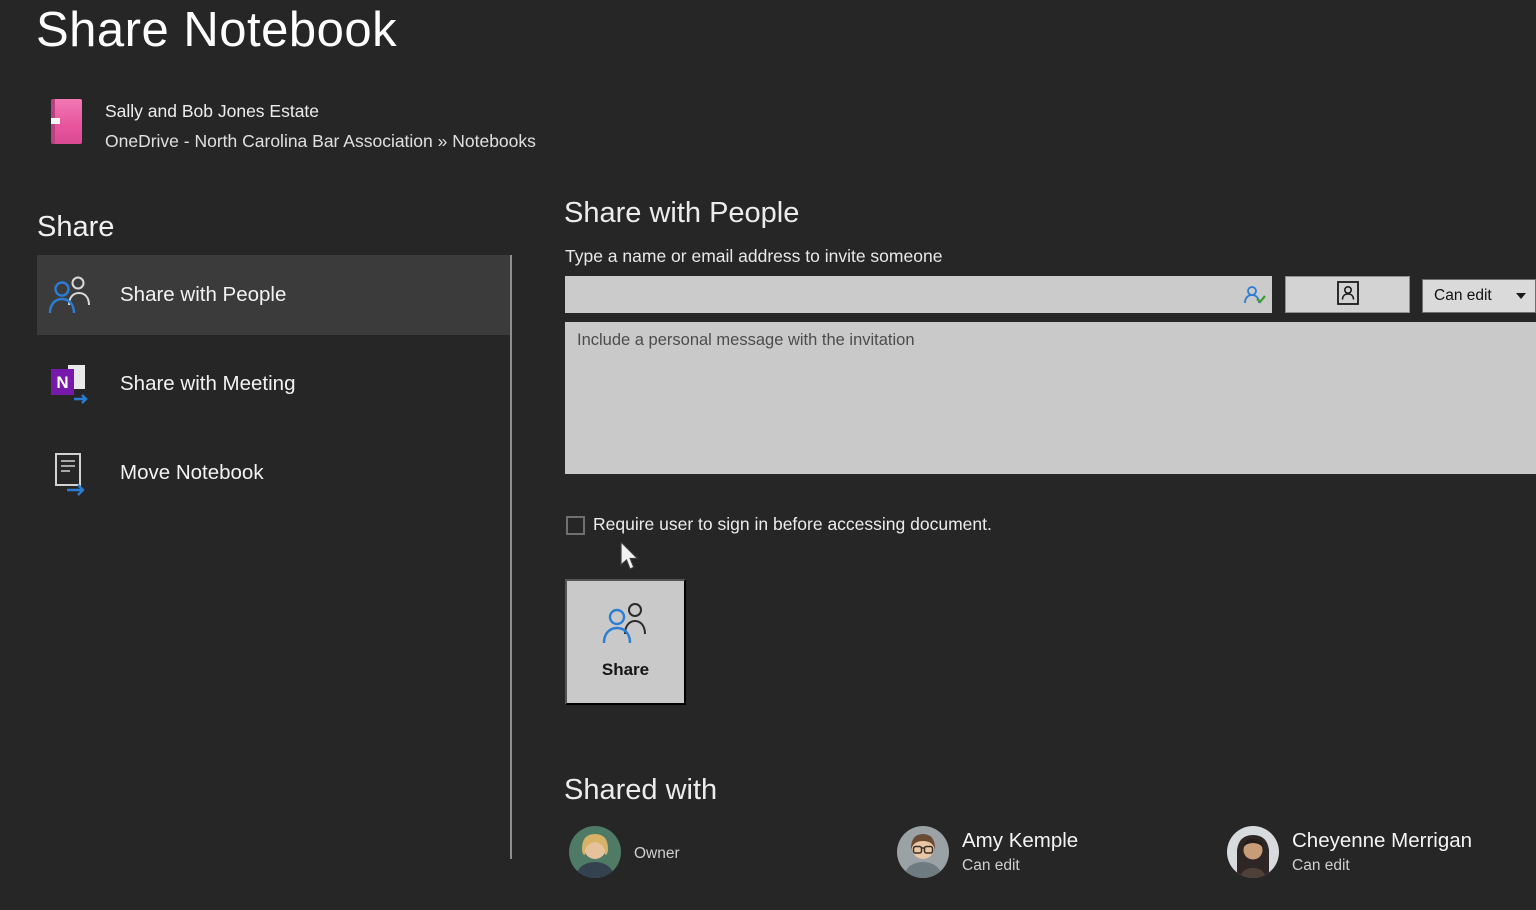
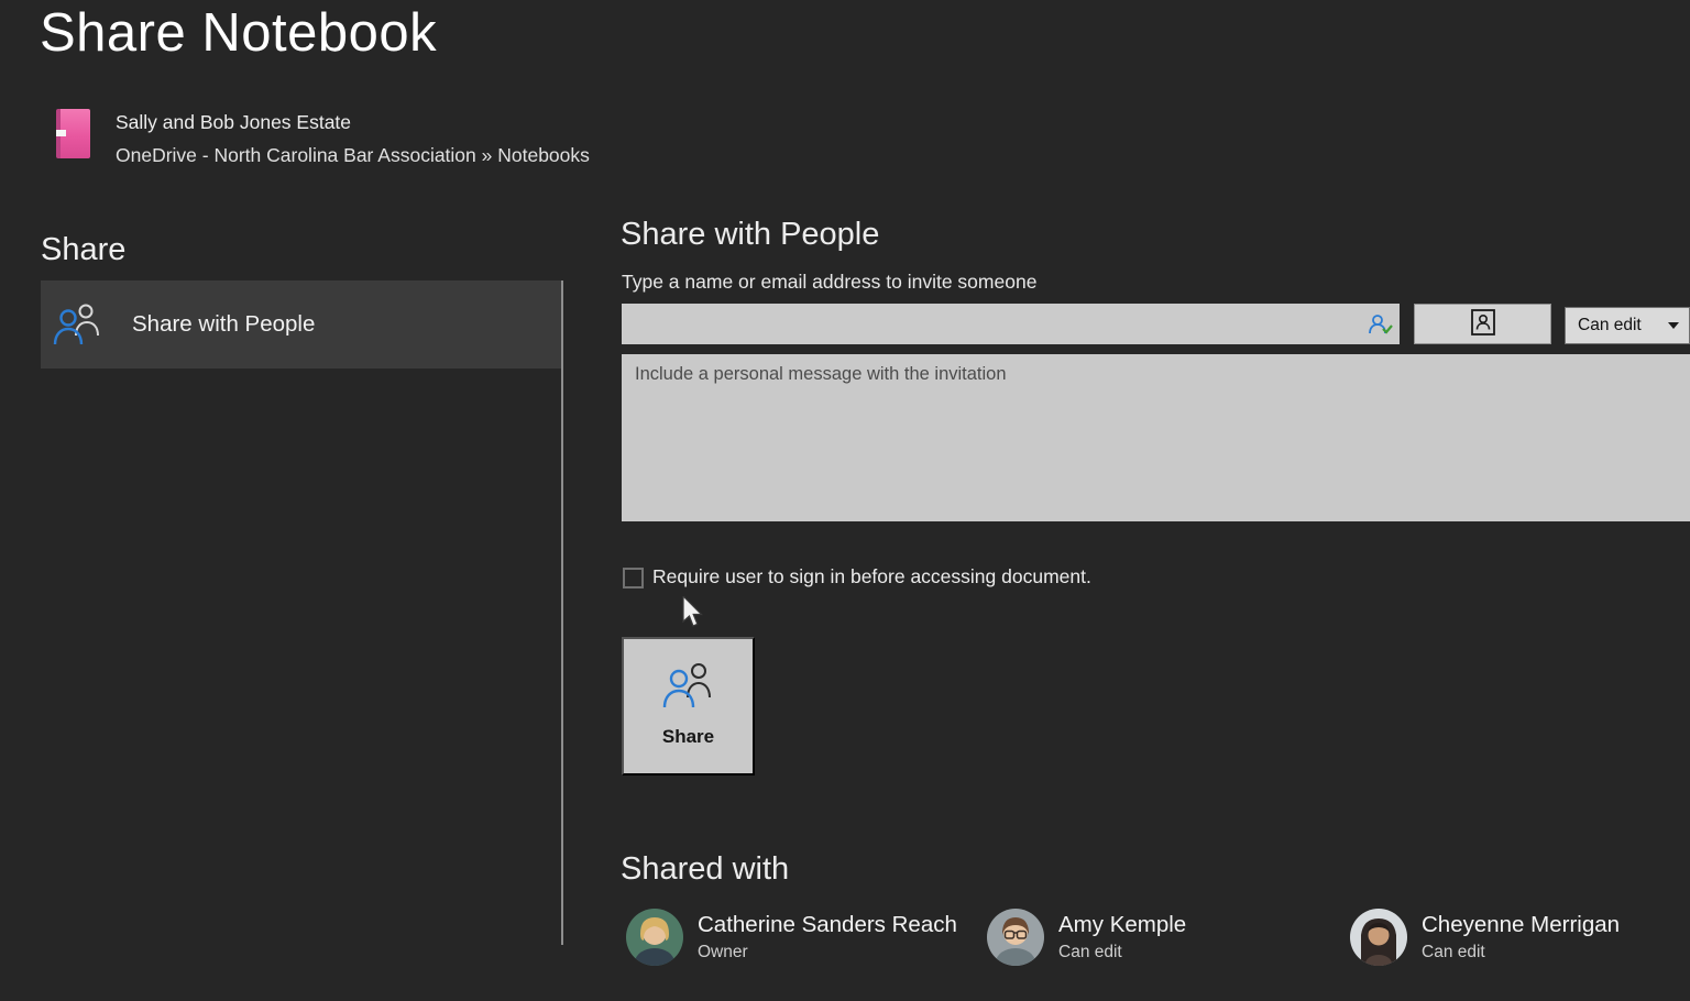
  Share Notebook
  Sally and Bob Jones Estate
  OneDrive - North Carolina Bar Association » Notebooks
  Share
  Share with People
- N
- Share with Meeting
- Move Notebook
  Share with People
  Type a name or email address to invite someone
  Can edit
  Include a personal message with the invitation
  Require user to sign in before accessing document.
  Share
  Shared with
+ Catherine Sanders Reach
  Owner
  Amy Kemple
  Can edit
  Cheyenne Merrigan
  Can edit
